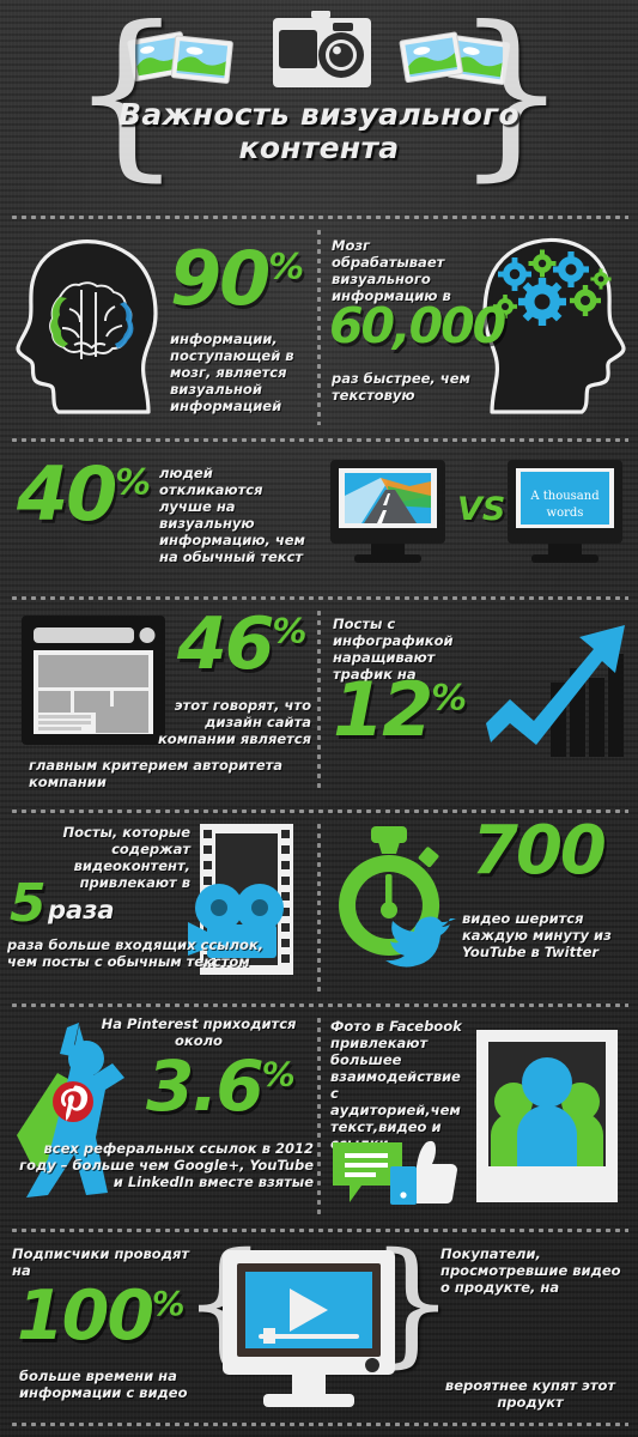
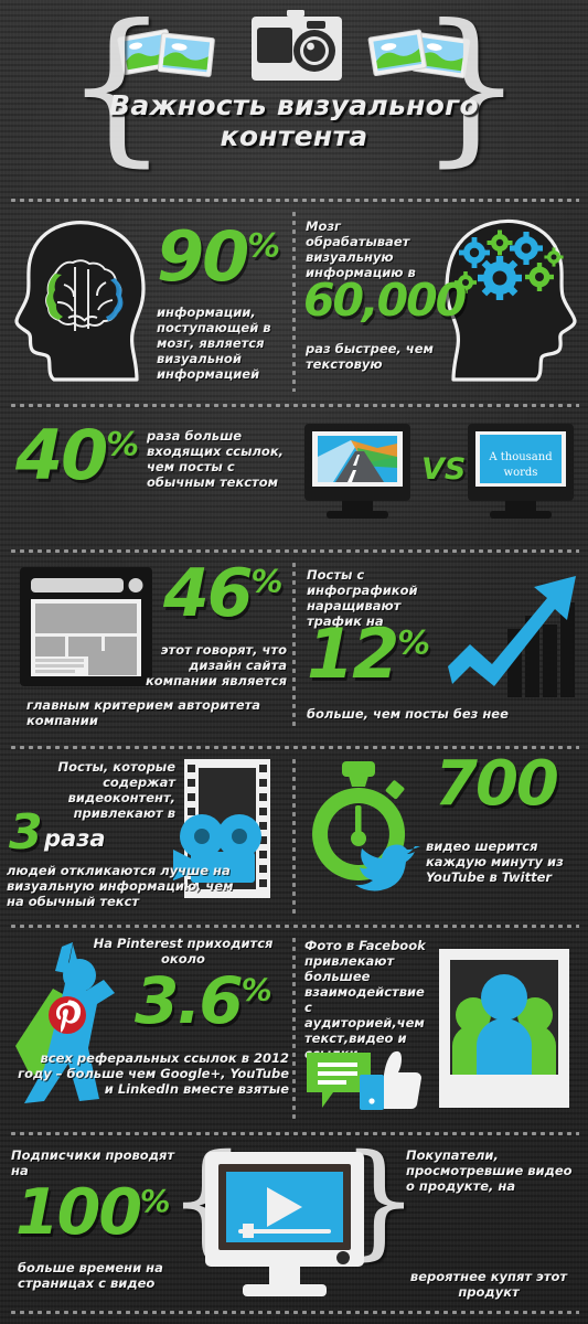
  {
  }
  Важность визуального
  контента
  90%
  информации, поступающей в мозг, является визуальной информацией
- Мозг обрабатывает визуального информацию в
+ Мозг обрабатывает визуальную информацию в
  60,000
  раз быстрее, чем текстовую
  40%
- людей откликаются лучше на визуальную информацию, чем на обычный текст
+ раза больше входящих ссылок, чем посты с обычным текстом
  VS
  A thousand words
  46%
  этот говорят, что дизайн сайта компании является
  главным критерием авторитета компании
  Посты с инфографикой наращивают трафик на
  12%
+ больше, чем посты без нее
  Посты, которые содержат видеоконтент, привлекают в
- 5
+ 3
  раза
- раза больше входящих ссылок, чем посты с обычным текстом
+ людей откликаются лучше на визуальную информацию, чем на обычный текст
  700
  видео шерится каждую минуту из YouTube в Twitter
  На Pinterest приходится около
  3.6%
  всех реферальных ссылок в 2012 году – больше чем Google+, YouTube и LinkedIn вместе взятые
  Фото в Facebook привлекают большее взаимодействие с аудиторией,чем текст,видео и
  Подписчики проводят на
  100%
- больше времени на информации с видео
+ больше времени на страницах с видео
  }
  Покупатели, просмотревшие видео о продукте, на
  вероятнее купят этот продукт
